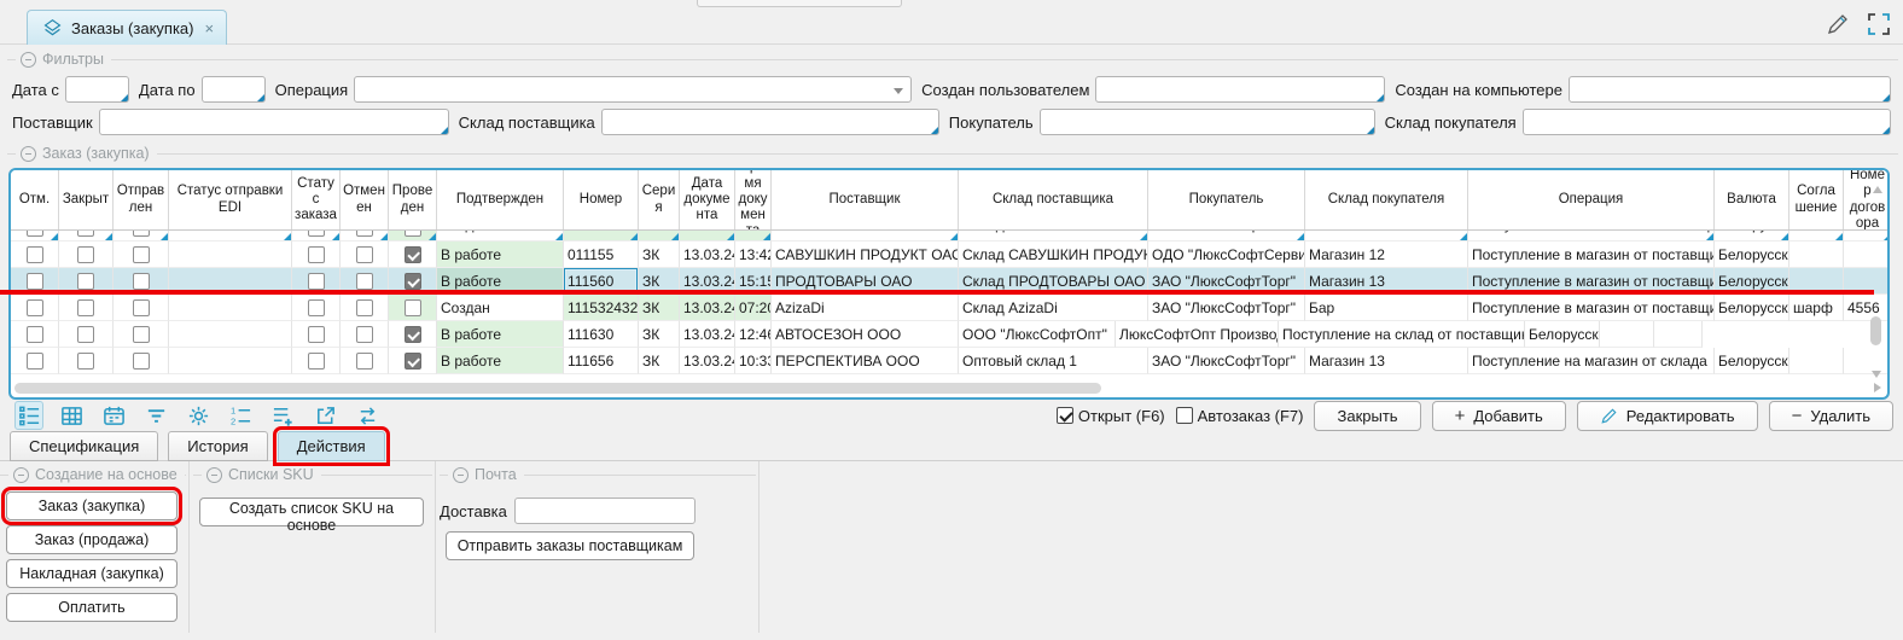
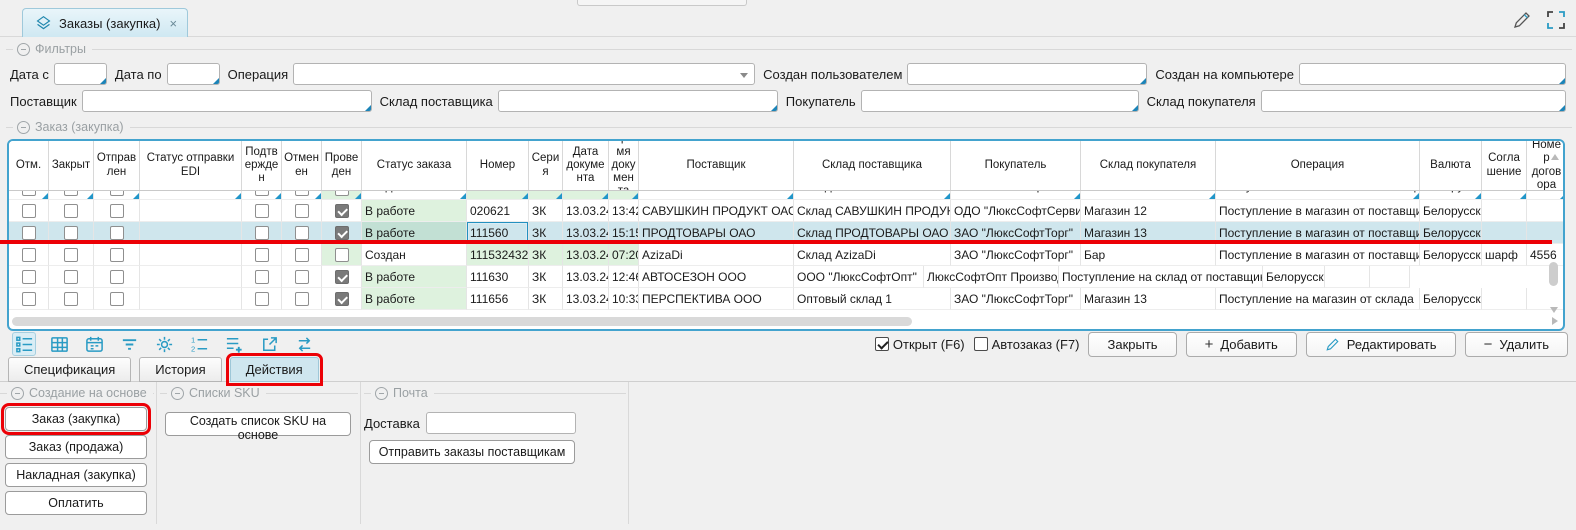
  Заказы (закупка)
  ×
  Фильтры
  Дата с
  Дата по
  Операция
  Создан пользователем
  Создан на компьютере
  Поставщик
  Склад поставщика
  Покупатель
  Склад покупателя
  Заказ (закупка)
  Отм.
  Закрыт
  Отправлен
  Статус отправки EDI
- Статус заказа
+ Подтвержден
  Отменен
  Проведен
- Подтвержден
+ Статус заказа
  Номер
  Серия
  Дата документа
  Поставщик
  Склад поставщика
  Покупатель
  Склад покупателя
  Операция
  Валюта
  Соглашение
  Номер договора
  В работе
- 011155
+ 020621
  ЗК
  13.03.2
  13:4
  САВУШКИН ПРОДУКТ ОАО
  Склад САВУШКИН ПРОДУ
  ОДО "ЛюксСофтСерви
  Магазин 12
  Поступление в магазин от поставщи
  Белорусск
  В работе
  111560
  ЗК
  13.03.2
  15:1
  ПРОДТОВАРЫ ОАО
  Склад ПРОДТОВАРЫ ОАО
  ЗАО "ЛюксСофтТорг"
  Магазин 13
  Поступление в магазин от поставщи
  Белорусск
  Создан
  111532432
  ЗК
  13.03.2
  07:2
  AzizaDi
  Склад AzizaDi
  ЗАО "ЛюксСофтТорг"
  Бар
  Поступление в магазин от поставщи
  Белорусск
  шарф
  4556
  В работе
  111630
  ЗК
  13.03.2
  12:4
  АВТОСЕЗОН ООО
  ООО "ЛюксСофтОпт"
  ЛюксСофтОпт Произво
  Поступление на склад от поставщи
  Белорусск
  В работе
  111656
  ЗК
  13.03.2
  10:3
  ПЕРСПЕКТИВА ООО
  Оптовый склад 1
  ЗАО "ЛюксСофтТорг"
  Магазин 13
  Поступление на магазин от склада
  Белорусск
  1
  2
  Открыт (F6)
  Автозаказ (F7)
  Закрыть
  +
  Добавить
  Редактировать
  −
  Удалить
  Спецификация
  История
  Действия
  Создание на основе
  Заказ (закупка)
  Заказ (продажа)
  Накладная (закупка)
  Оплатить
  Списки SKU
  Создать список SKU на основе
  Почта
  Доставка
  Отправить заказы поставщикам
